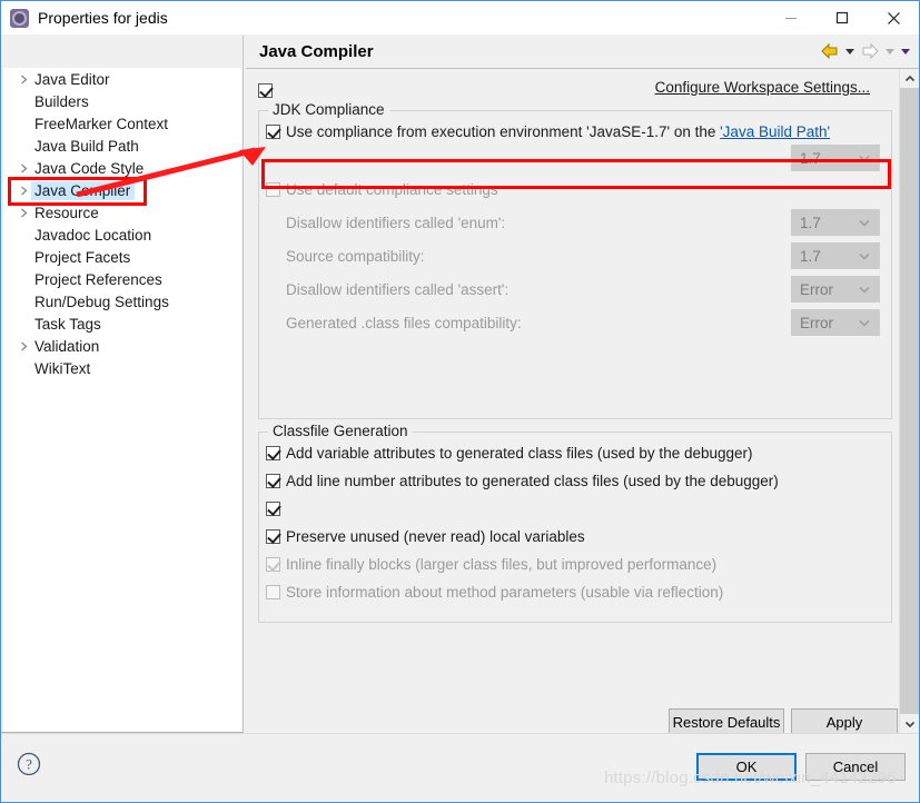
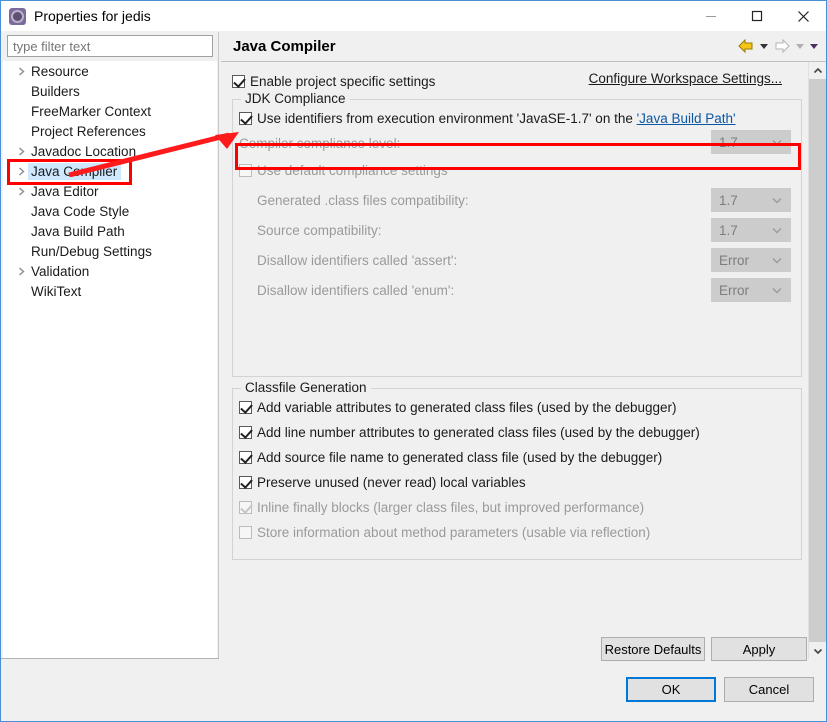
  Properties for jedis
+ type filter text
- Java Editor
+ Resource
  Builders
  FreeMarker Context
- Java Build Path
+ Project References
- Java Code Style
+ Javadoc Location
  Java Cpiler
- Resource
+ Java Editor
- Javadoc Location
+ Java Code Style
- Project Facets
- Project References
+ Java Build Path
  Run/Debug Settings
- Task Tags
  Validation
  WikiText
  Java Compiler
+ Enable project specific settings
  Configure Workspace Settings...
  JDK Compliance
- Use compliance from execution environment 'JavaSE-1.7' on the 'Java Build Path'
+ Use identifiers from execution environment 'JavaSE-1.7' on the 'Java Build Path'
+ Compiler compliance level:
  1.7
  Use default compliance settings
- Disallow identifiers called 'enum':
+ Generated .class files compatibility:
  1.7
  Source compatibility:
  1.7
  Disallow identifiers called 'assert':
  Error
- Generated .class files compatibility:
+ Disallow identifiers called 'enum':
  Error
  Classfile Generation
  Add variable attributes to generated class files (used by the debugger)
  Add line number attributes to generated class files (used by the debugger)
+ Add source file name to generated class file (used by the debugger)
  Preserve unused (never read) local variables
  Inline finally blocks (larger class files, but improved performance)
  Store information about method parameters (usable via reflection)
  Restore Defaults
  Apply
- ?
  OK
  Cancel
- https://blog.csdn.net/weixin_44142296
